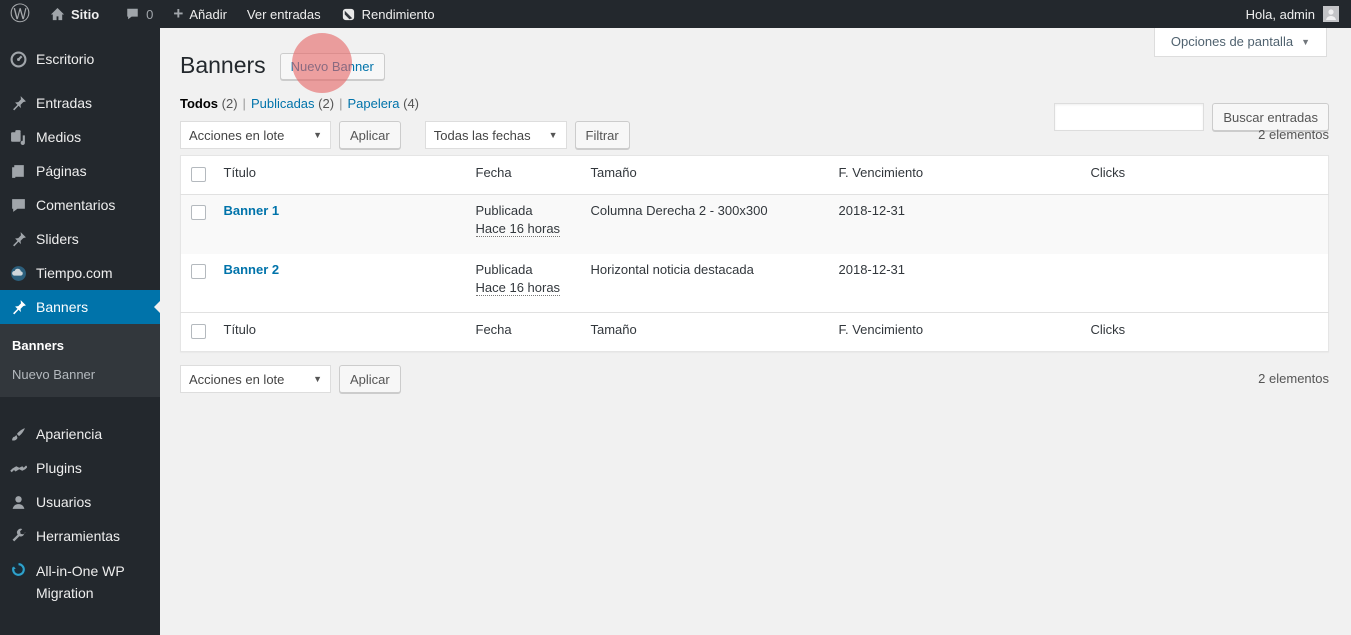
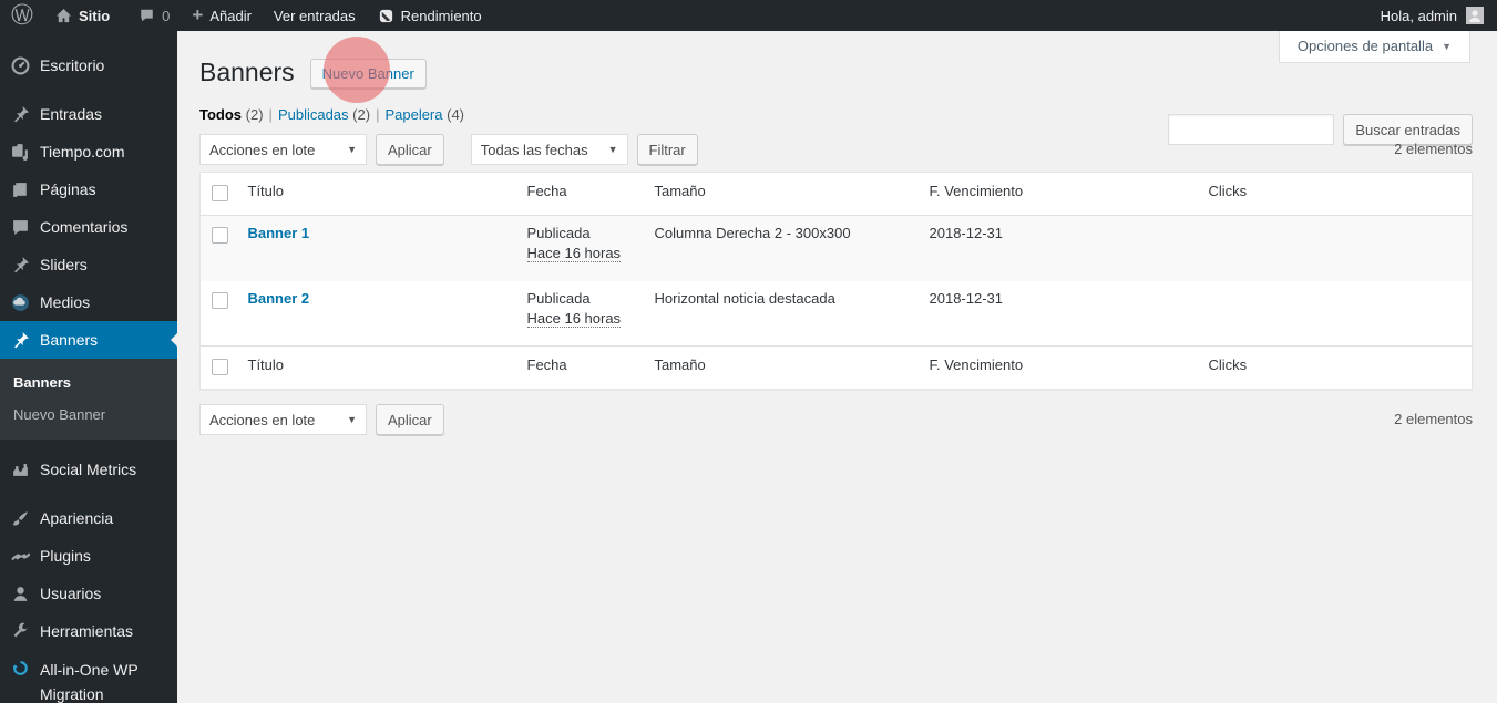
  Ⓦ
  Sitio
  0
  +
  Añadir
  Ver entradas
  Rendimiento
  Hola, admin
  Escritorio
  Entradas
- Medios
+ Tiempo.com
  Páginas
  Comentarios
  Sliders
- Tiempo.com
+ Medios
  Banners
  Banners
  Nuevo Banner
+ Social Metrics
  Apariencia
  Plugins
  Usuarios
  Herramientas
  All-in-One WP Migration
  Opciones de pantalla
  ▼
  Banners
  Nuevo Banner
  Buscar entradas
  Todos (2) | Publicadas (2) | Papelera (4)
  Acciones en lote
  ▼
  Aplicar
  Todas las fechas
  ▼
  Filtrar
  2 elementos
  	Título	Fecha	Tamaño	F. Vencimiento	Clicks
  	Banner 1	Publicada Hace 16 horas	Columna Derecha 2 - 300x300	2018-12-31
  	Banner 2	Publicada Hace 16 horas	Horizontal noticia destacada	2018-12-31
  	Título	Fecha	Tamaño	F. Vencimiento	Clicks
  Acciones en lote
  ▼
  Aplicar
  2 elementos
